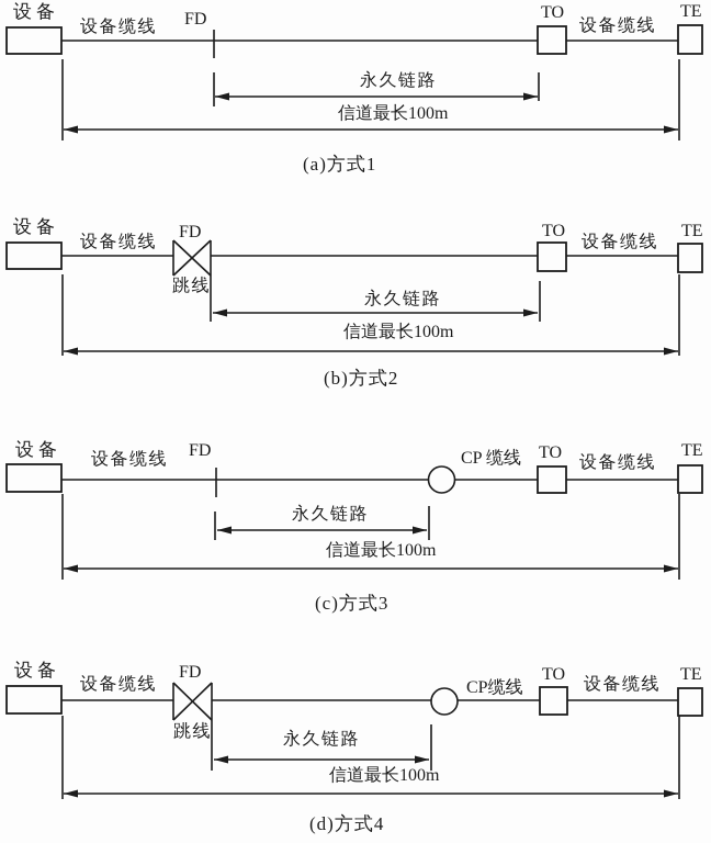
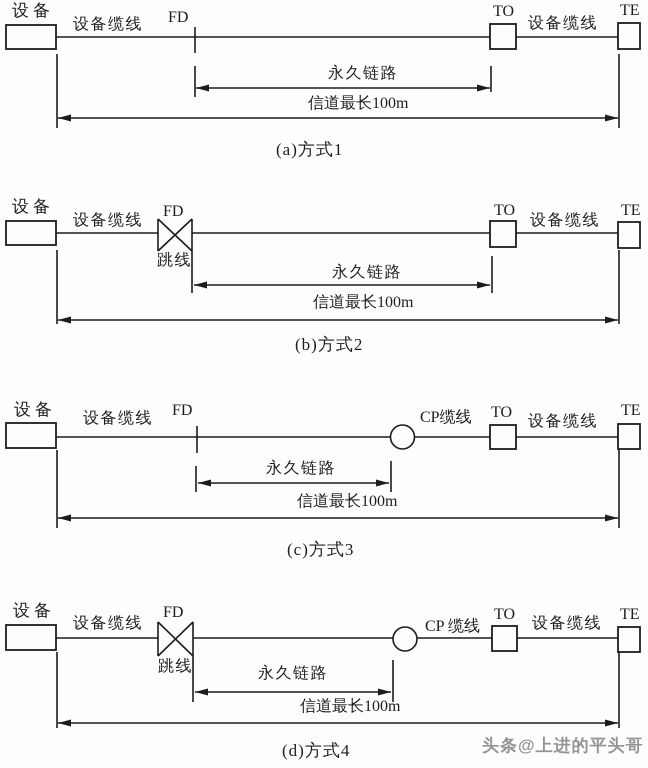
  设备
  设备缆线
  FD
  TO
  设备缆线
  TE
  永久链路
  信道最长100m
  (a)方式1
  设备
  设备缆线
  FD
  跳线
  TO
  设备缆线
  TE
  永久链路
  信道最长100m
  (b)方式2
  设备
  设备缆线
  FD
- CP 缆线
+ CP缆线
  TO
  设备缆线
  TE
  永久链路
  信道最长100m
  (c)方式3
  设备
  设备缆线
  FD
  跳线
- CP缆线
+ CP 缆线
  TO
  设备缆线
  TE
  永久链路
  信道最长100m
  (d)方式4
+ 头条@上进的平头哥
